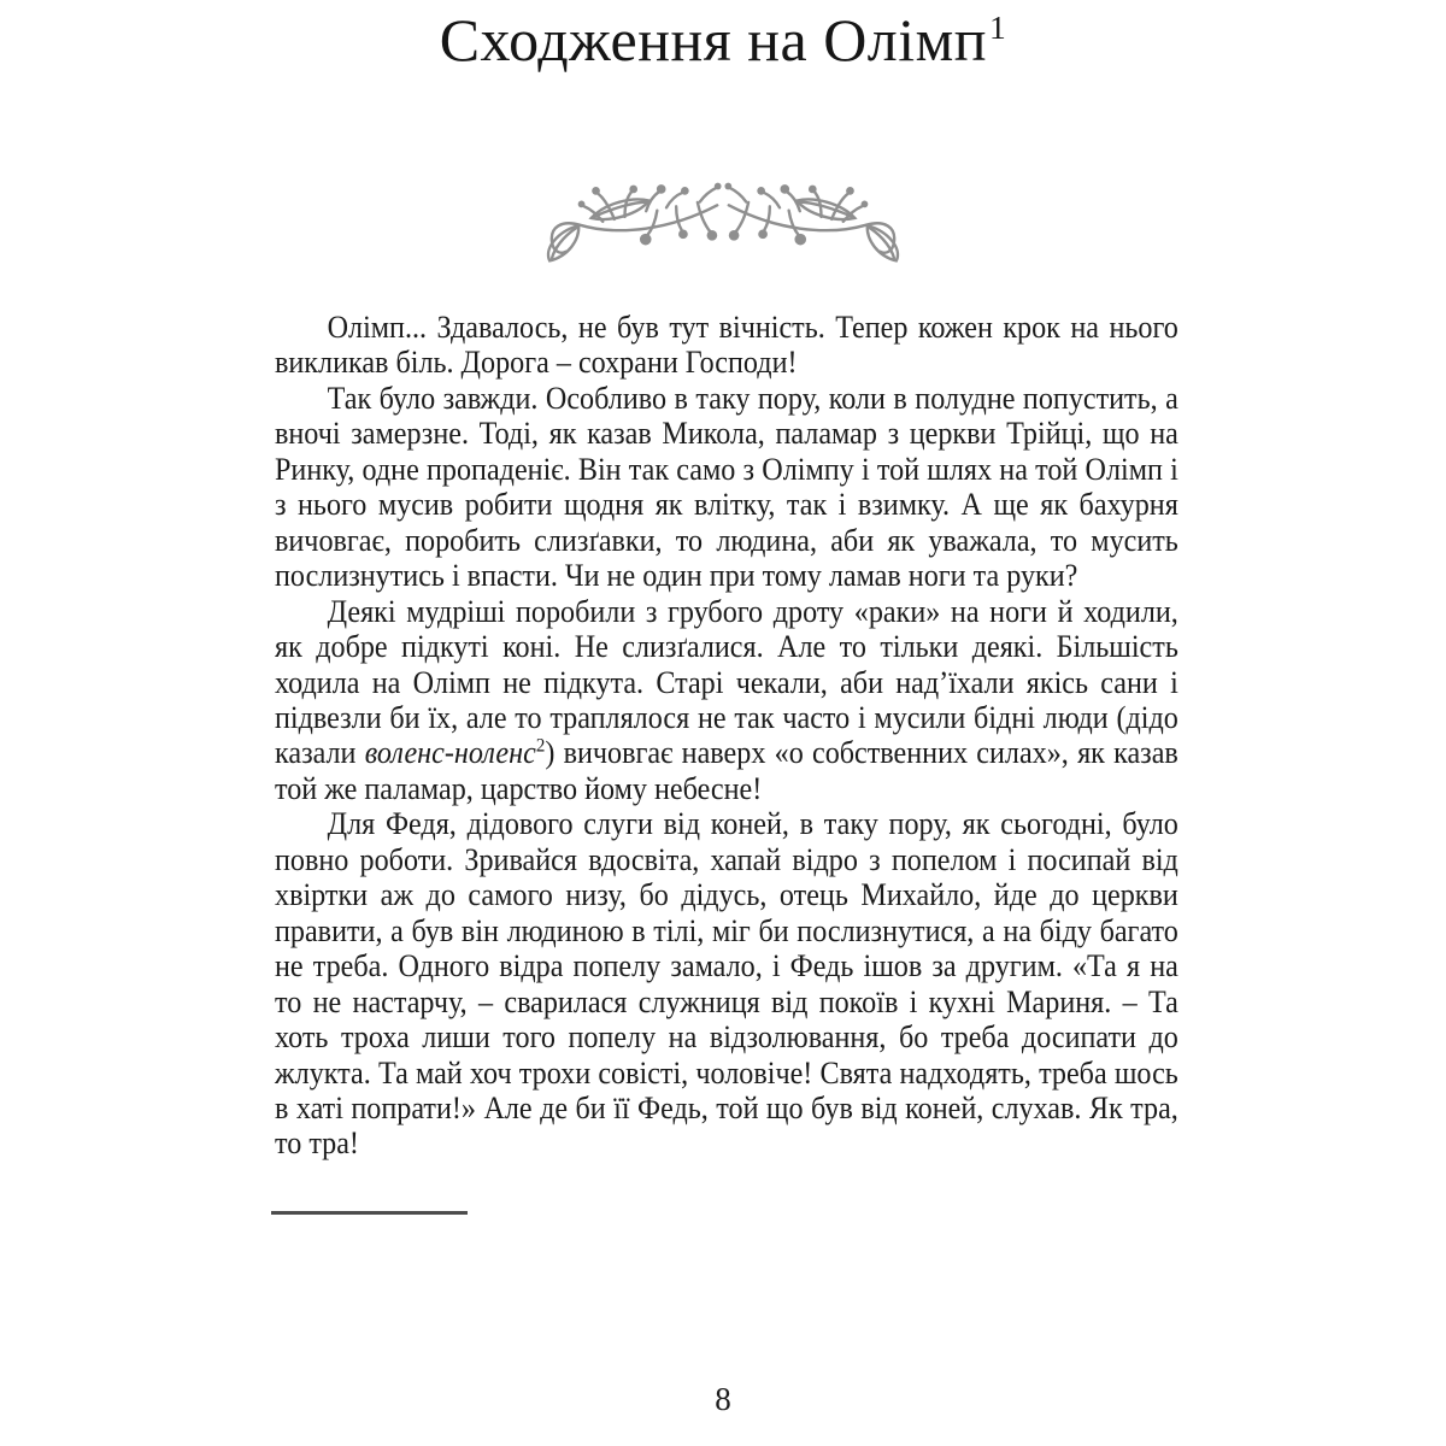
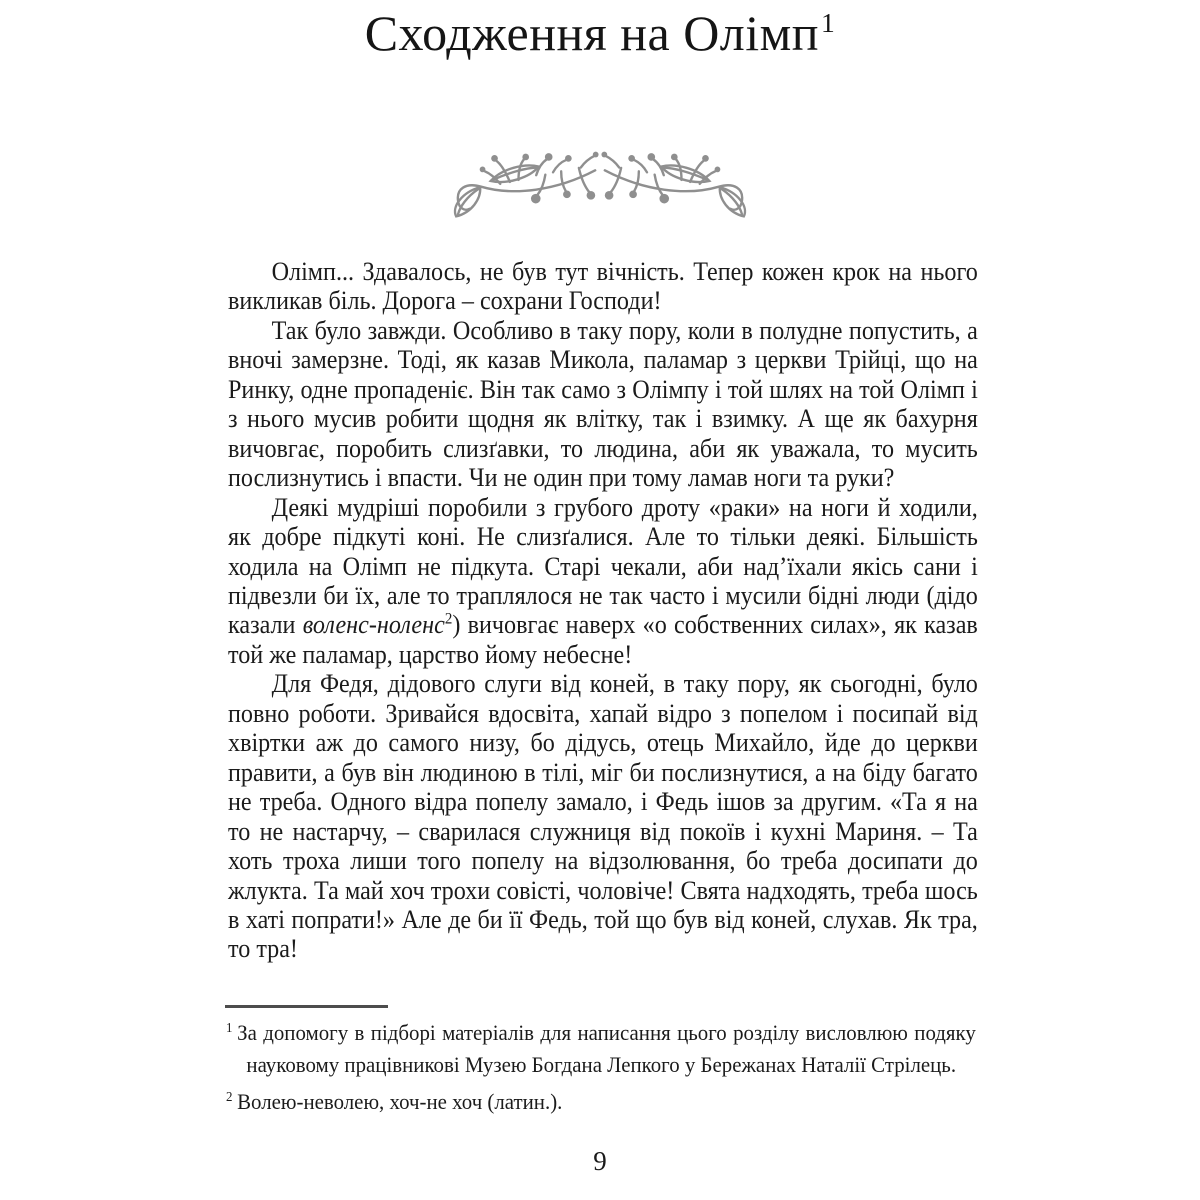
  Сходження на Олімп1
  Олімп... Здавалось, не був тут вічність. Тепер кожен крок на нього викликав біль. Дорога – сохрани Господи!
  Так було завжди. Особливо в таку пору, коли в полудне попустить, а вночі замерзне. Тоді, як казав Микола, паламар з церкви Трійці, що на Ринку, одне пропаденіє. Він так само з Олімпу і той шлях на той Олімп і з нього мусив робити щодня як влітку, так і взимку. А ще як бахурня вичовгає, поробить слизґавки, то людина, аби як уважала, то мусить послизнутись і впасти. Чи не один при тому ламав ноги та руки?
  Деякі мудріші поробили з грубого дроту «раки» на ноги й ходили, як добре підкуті коні. Не слизґалися. Але то тільки деякі. Більшість ходила на Олімп не підкута. Старі чекали, аби надʼїхали якісь сани і підвезли би їх, але то траплялося не так часто і мусили бідні люди (дідо казали воленс-ноленс2) вичовгає наверх «о собственних силах», як казав той же паламар, царство йому небесне!
  Для Федя, дідового слуги від коней, в таку пору, як сьогодні, було повно роботи. Зривайся вдосвіта, хапай відро з попелом і посипай від хвіртки аж до самого низу, бо дідусь, отець Михайло, йде до церкви правити, а був він людиною в тілі, міг би послизнутися, а на біду багато не треба. Одного відра попелу замало, і Федь ішов за другим. «Та я на то не настарчу, – сварилася служниця від покоїв і кухні Мариня. – Та хоть троха лиши того попелу на відзолювання, бо треба досипати до жлукта. Та май хоч трохи совісті, чоловіче! Свята надходять, треба шось в хаті попрати!» Але де би її Федь, той що був від коней, слухав. Як тра, то тра!
+ 1 За допомогу в підборі матеріалів для написання цього розділу висловлюю подяку науковому працівникові Музею Богдана Лепкого у Бережанах Наталії Стрілець.
+ 2 Волею-неволею, хоч-не хоч (латин.).
- 8
+ 9
